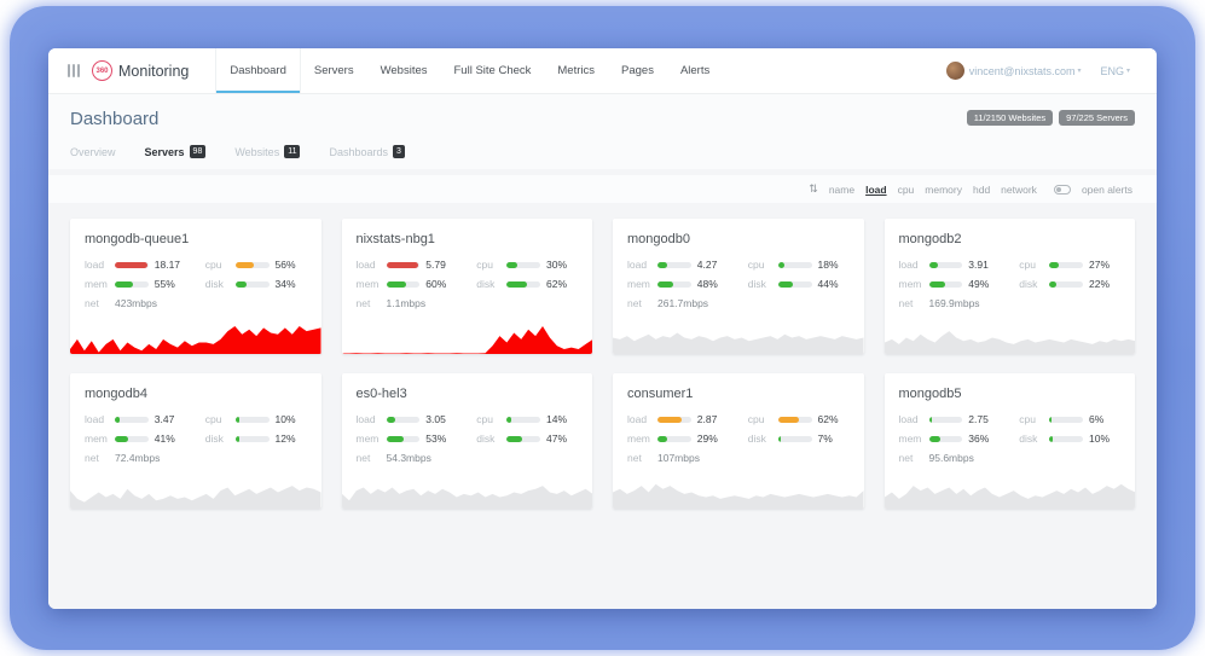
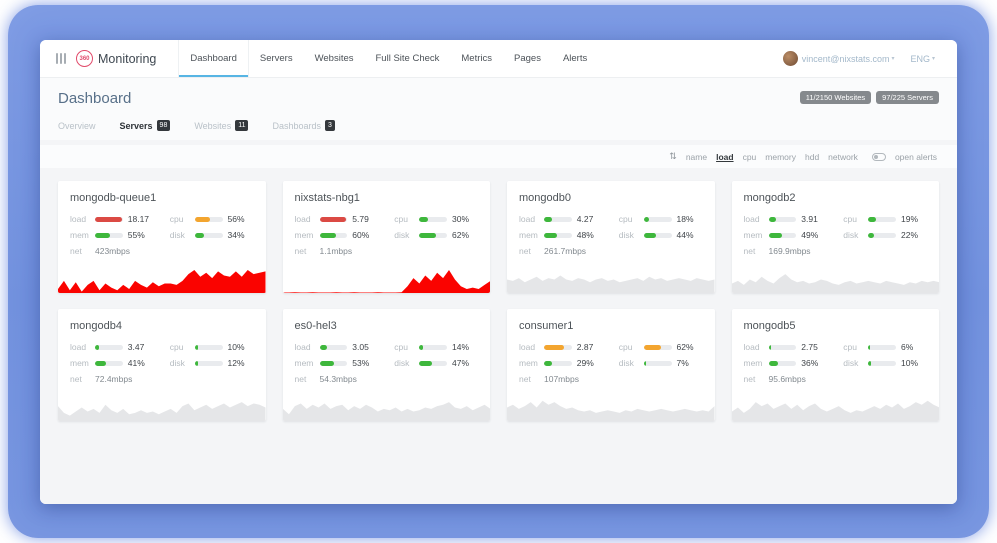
  Monitoring
  Dashboard
  Servers
  Websites
  Full Site Check
  Metrics
  Pages
  Alerts
  vincent@nixstats.com
  ENG
  Dashboard
  11/2150 Websites
  97/225 Servers
  Overview
  Servers
  Websites
  Dashboards
  ⇅
  name
  load
  cpu
  memory
  hdd
  network
  open alerts
  mongodb-queue1
  load
  18.17
  cpu
  56%
  mem
  55%
  disk
  34%
  net
  423mbps
  nixstats-nbg1
  load
  5.79
  cpu
  30%
  mem
  60%
  disk
  62%
  net
  1.1mbps
  mongodb0
  load
  4.27
  cpu
  18%
  mem
  48%
  disk
  44%
  net
  261.7mbps
  mongodb2
  load
  3.91
  cpu
- 27%
+ 19%
  mem
  49%
  disk
  22%
  net
  169.9mbps
  mongodb4
  load
  3.47
  cpu
  10%
  mem
  41%
  disk
  12%
  net
  72.4mbps
  es0-hel3
  load
  3.05
  cpu
  14%
  mem
  53%
  disk
  47%
  net
  54.3mbps
  consumer1
  load
  2.87
  cpu
  62%
  mem
  29%
  disk
  7%
  net
  107mbps
  mongodb5
  load
  2.75
  cpu
  6%
  mem
  36%
  disk
  10%
  net
  95.6mbps
